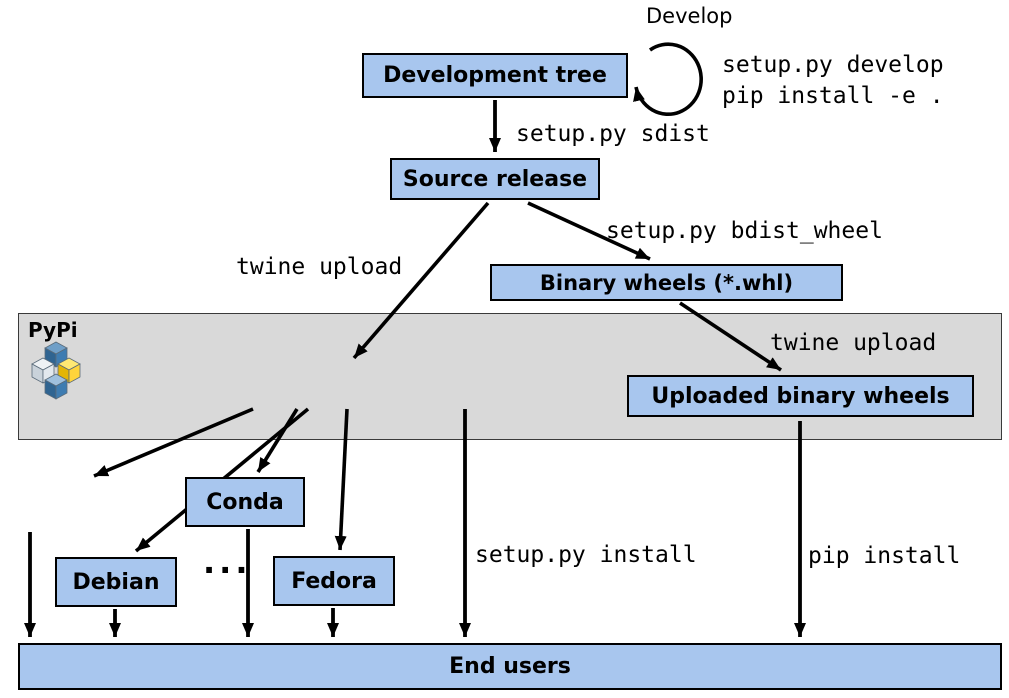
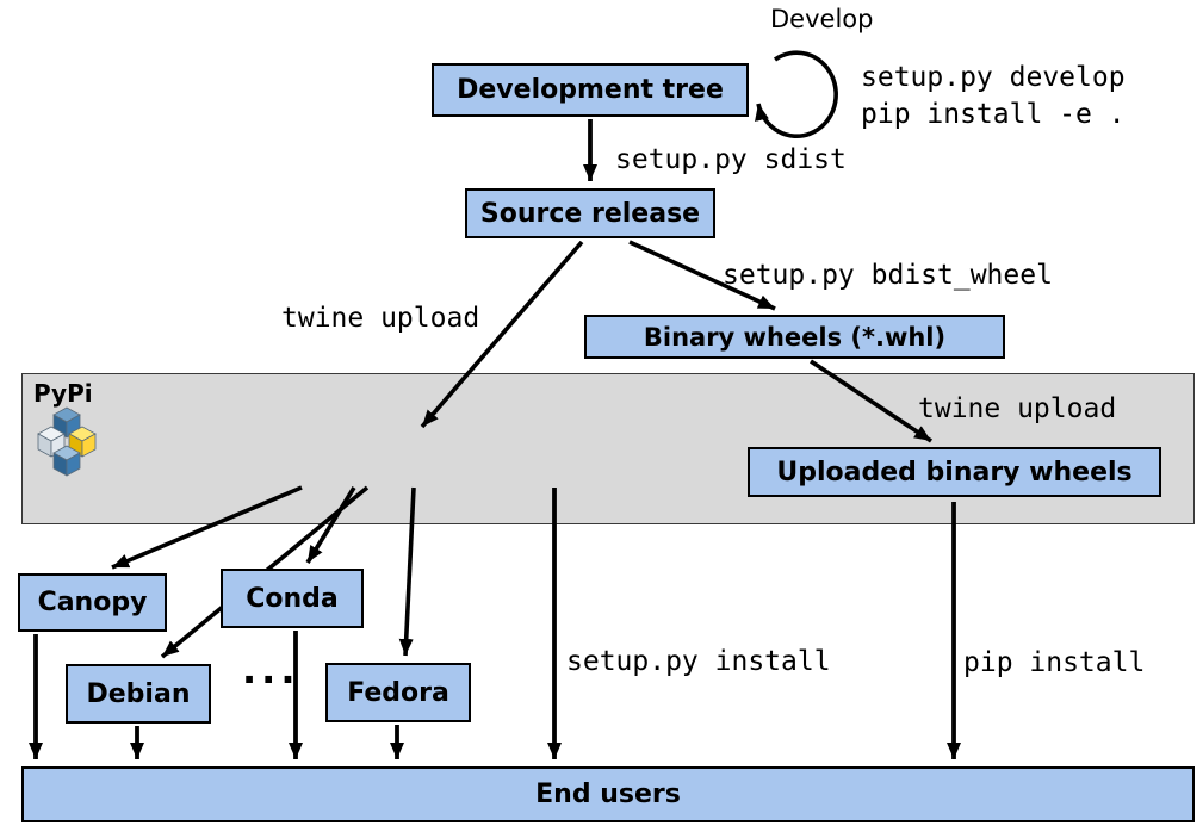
  PyPi
  Development tree
  Source release
  Binary wheels (*.whl)
  Uploaded binary wheels
+ Canopy
  Conda
  Debian
  Fedora
  ...
  End users
  Develop
  setup.py develop
  pip install -e .
  setup.py sdist
  twine upload
  setup.py bdist_wheel
  twine upload
  setup.py install
  pip install
